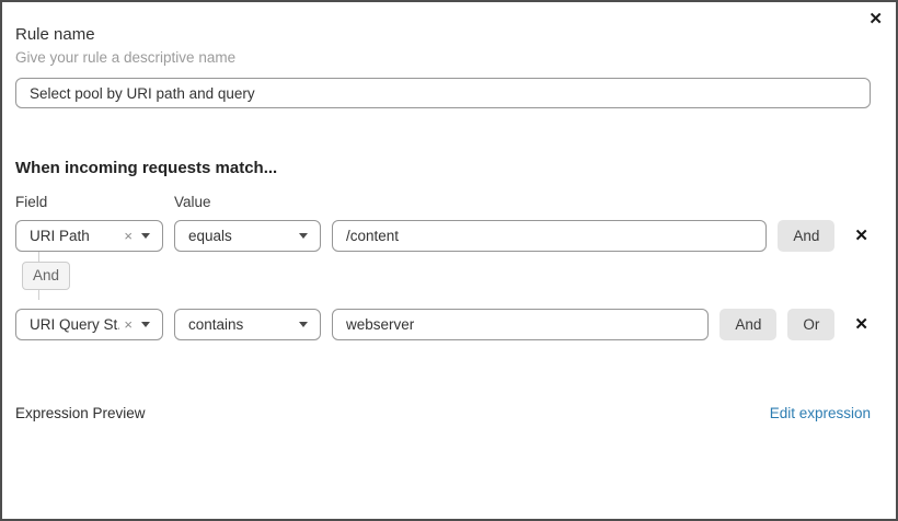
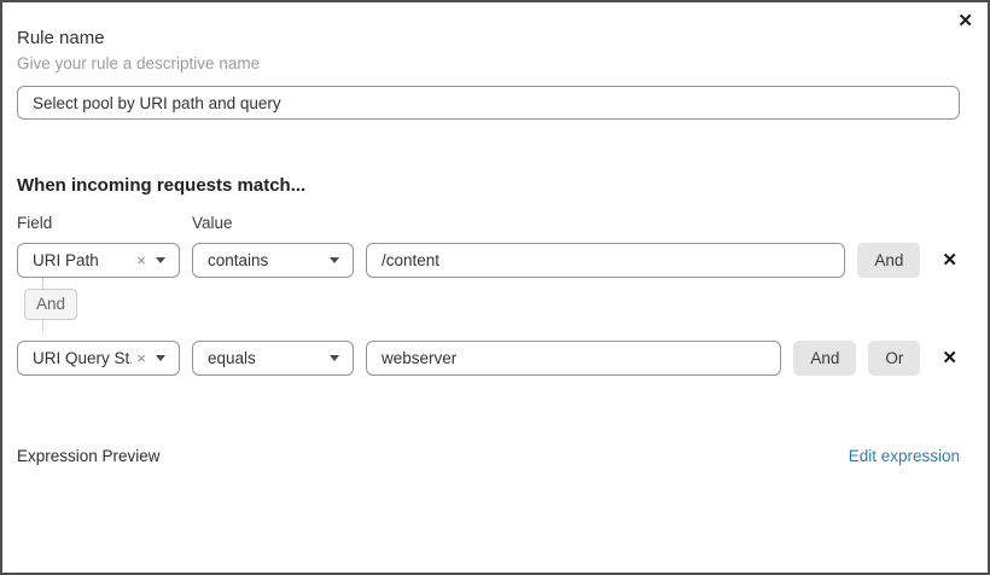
  ✕
  Rule name
  Give your rule a descriptive name
  Select pool by URI path and query
  When incoming requests match...
  Field
  Value
  URI Path
  ×
- equals
+ contains
  /content
  And
  ✕
  And
  URI Query St.
  ×
- contains
+ equals
  webserver
  And
  Or
  ✕
  Expression Preview
  Edit expression
